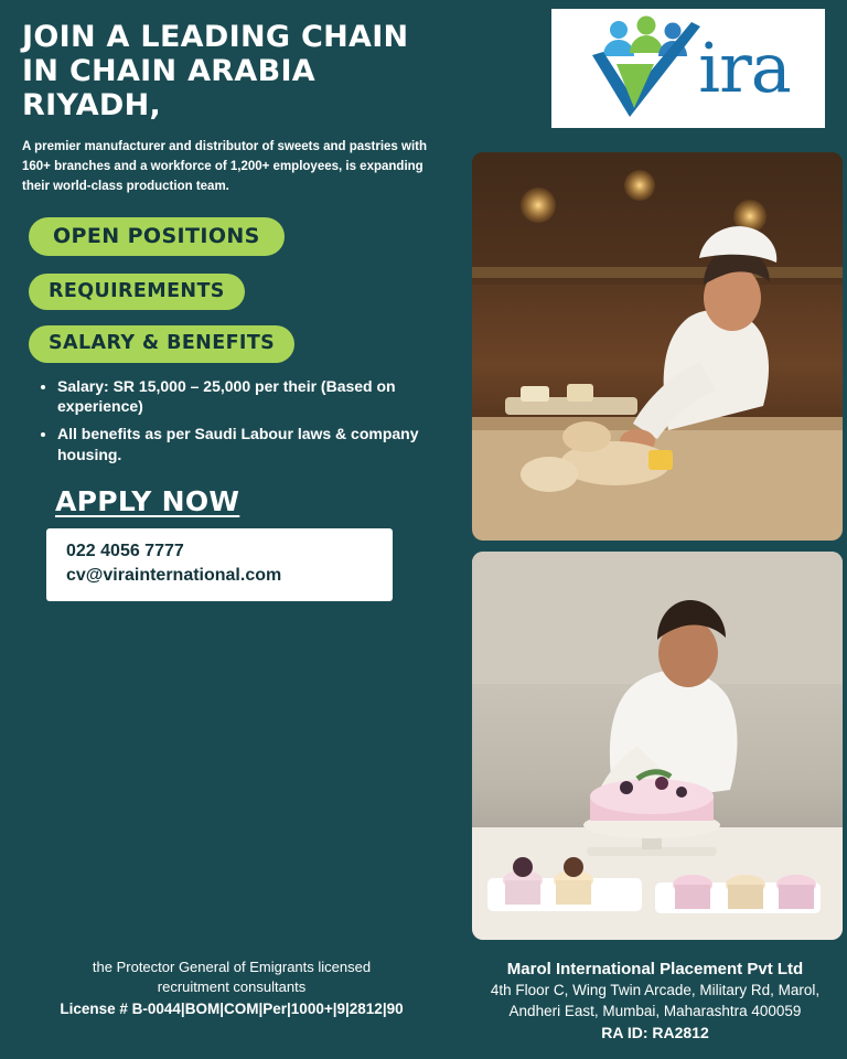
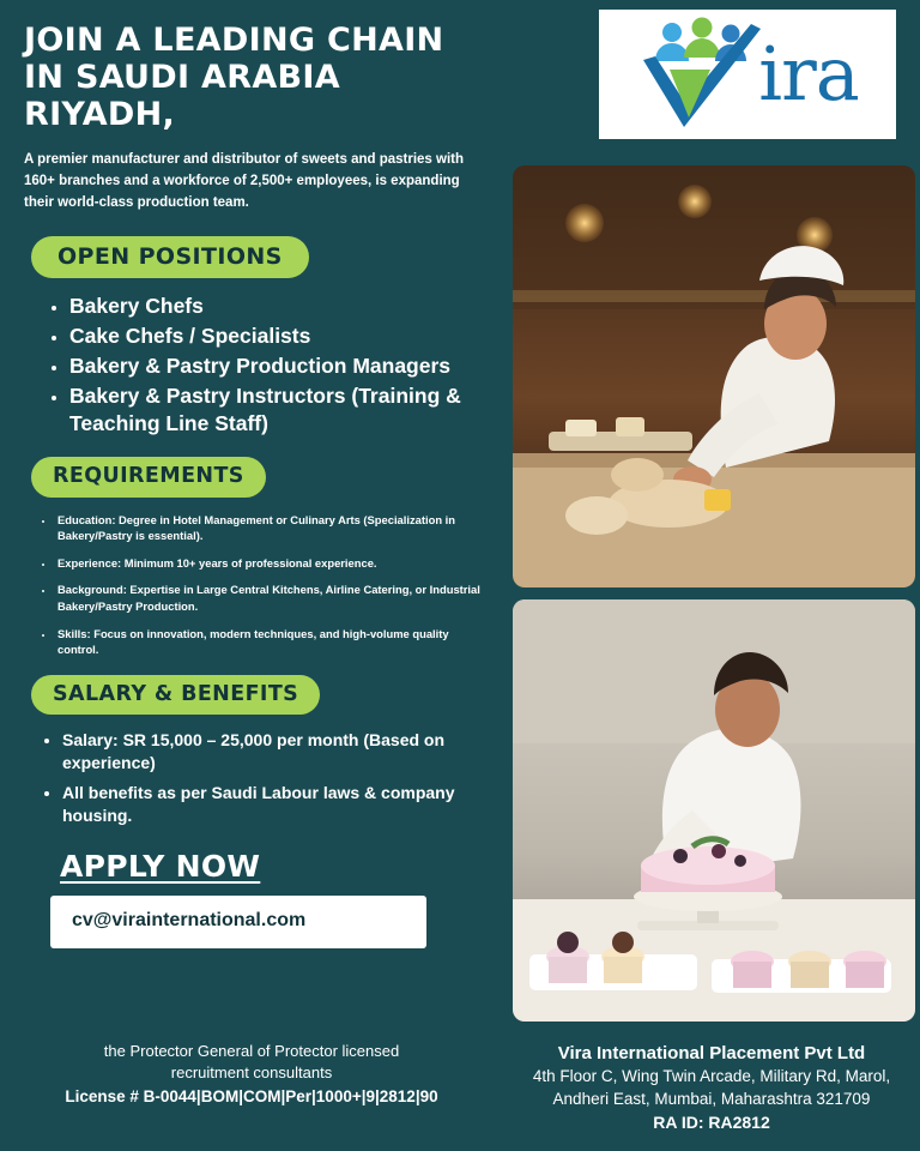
- JOIN A LEADING CHAIN IN CHAIN ARABIA RIYADH,
+ JOIN A LEADING CHAIN IN SAUDI ARABIA RIYADH,
- A premier manufacturer and distributor of sweets and pastries with 160+ branches and a workforce of 1,200+ employees, is expanding their world-class production team.
+ A premier manufacturer and distributor of sweets and pastries with 160+ branches and a workforce of 2,500+ employees, is expanding their world-class production team.
  OPEN POSITIONS
+ Bakery Chefs
+ Cake Chefs / Specialists
+ Bakery & Pastry Production Managers
+ Bakery & Pastry Instructors (Training & Teaching Line Staff)
  REQUIREMENTS
+ Education: Degree in Hotel Management or Culinary Arts (Specialization in Bakery/Pastry is essential).
+ Experience: Minimum 10+ years of professional experience.
+ Background: Expertise in Large Central Kitchens, Airline Catering, or Industrial Bakery/Pastry Production.
+ Skills: Focus on innovation, modern techniques, and high-volume quality control.
  SALARY & BENEFITS
- Salary: SR 15,000 – 25,000 per their (Based on experience)
+ Salary: SR 15,000 – 25,000 per month (Based on experience)
  All benefits as per Saudi Labour laws & company housing.
  APPLY NOW
- 022 4056 7777
  cv@virainternational.com
- the Protector General of Emigrants licensed
+ the Protector General of Protector licensed
  recruitment consultants
  License # B-0044|BOM|COM|Per|1000+|9|2812|90
  ira
- Marol International Placement Pvt Ltd
+ Vira International Placement Pvt Ltd
  4th Floor C, Wing Twin Arcade, Military Rd, Marol,
- Andheri East, Mumbai, Maharashtra 400059
+ Andheri East, Mumbai, Maharashtra 321709
  RA ID: RA2812
